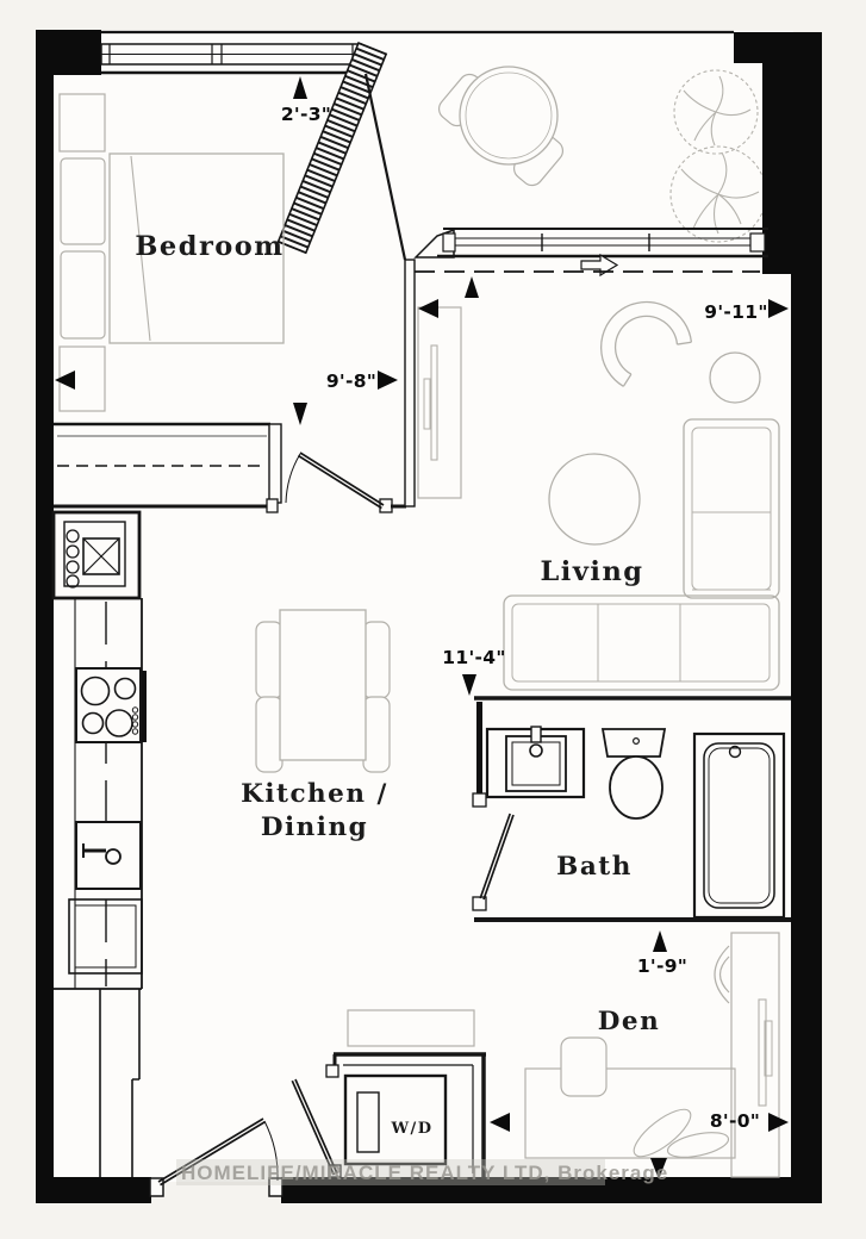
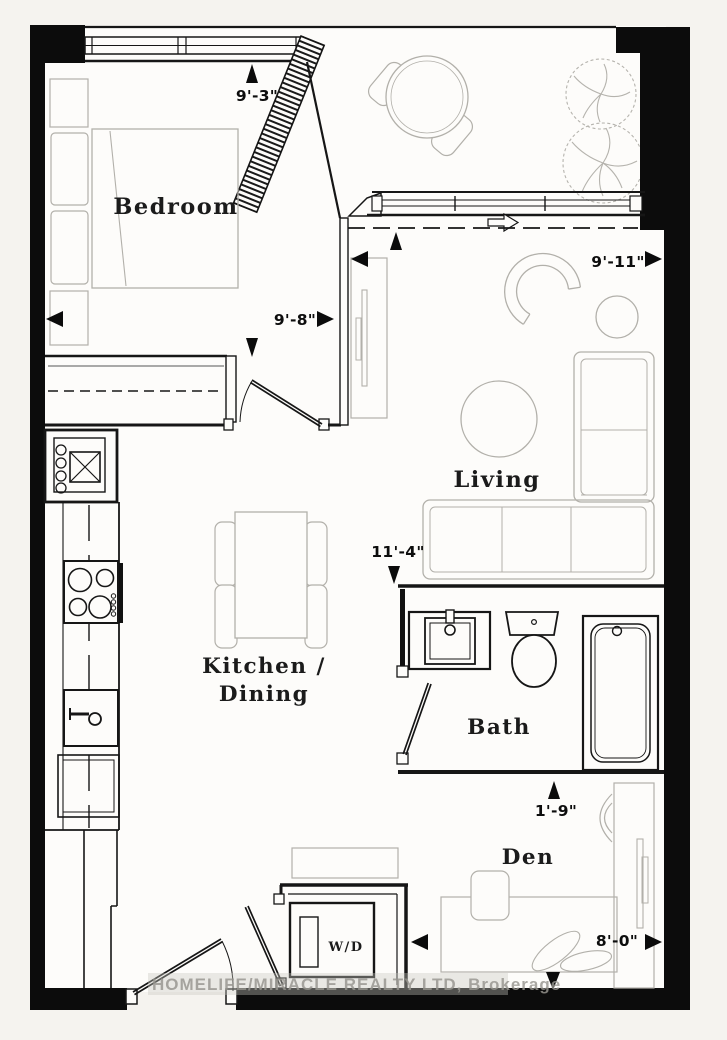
  W/D
- 2'-3"
+ 9'-3"
  9'-8"
  9'-11"
  11'-4"
  1'-9"
  8'-0"
  Bedroom
  Living
  Kitchen /
  Dining
  Bath
  Den
  HOMELIFE/MIRACLE REALTY LTD, Brokerage
